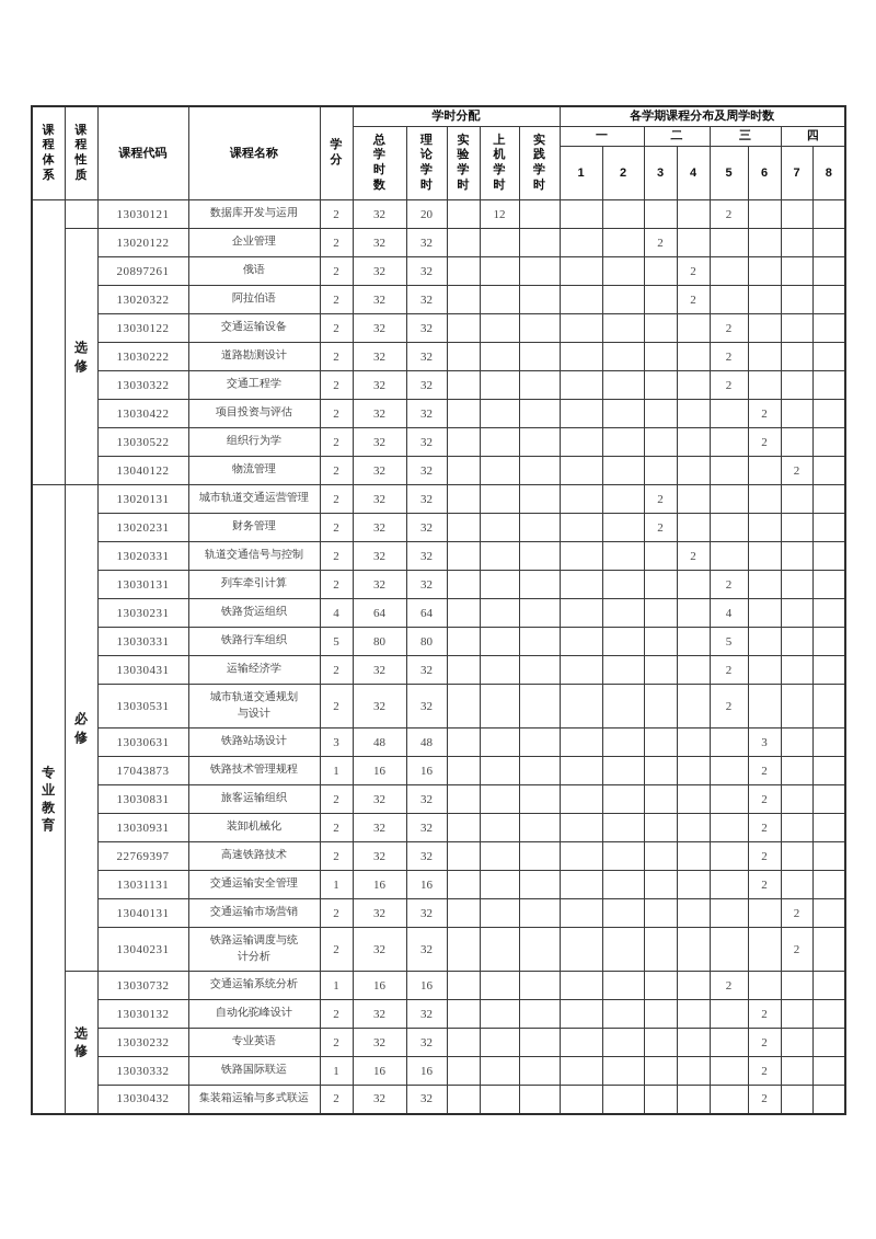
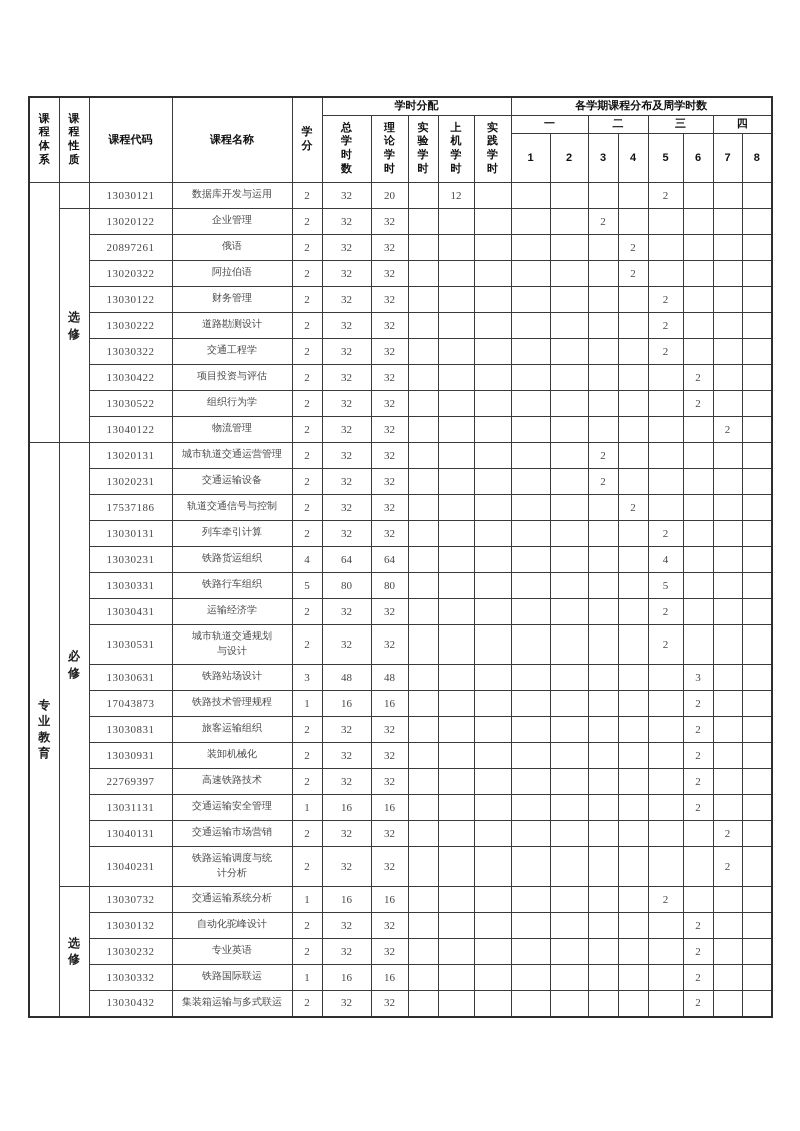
  课程体系	课程性质	课程代码	课程名称	学分	学时分配	各学期课程分布及周学时数
  总学时数	理论学时	实验学时	上机学时	实践学时	一	二	三	四
  1	2	3	4	5	6	7	8
  		13030121	数据库开发与运用	2	32	20		12						2
  选修	13020122	企业管理	2	32	32						2
  20897261	俄语	2	32	32							2
  13020322	阿拉伯语	2	32	32							2
- 13030122	交通运输设备	2	32	32								2
+ 13030122	财务管理	2	32	32								2
  13030222	道路勘测设计	2	32	32								2
  13030322	交通工程学	2	32	32								2
  13030422	项目投资与评估	2	32	32									2
  13030522	组织行为学	2	32	32									2
  13040122	物流管理	2	32	32										2
  专业教育	必修	13020131	城市轨道交通运营管理	2	32	32						2
- 13020231	财务管理	2	32	32						2
+ 13020231	交通运输设备	2	32	32						2
- 13020331	轨道交通信号与控制	2	32	32							2
+ 17537186	轨道交通信号与控制	2	32	32							2
  13030131	列车牵引计算	2	32	32								2
  13030231	铁路货运组织	4	64	64								4
  13030331	铁路行车组织	5	80	80								5
  13030431	运输经济学	2	32	32								2
  13030531	城市轨道交通规划 与设计	2	32	32								2
  13030631	铁路站场设计	3	48	48									3
  17043873	铁路技术管理规程	1	16	16									2
  13030831	旅客运输组织	2	32	32									2
  13030931	装卸机械化	2	32	32									2
  22769397	高速铁路技术	2	32	32									2
  13031131	交通运输安全管理	1	16	16									2
  13040131	交通运输市场营销	2	32	32										2
  13040231	铁路运输调度与统 计分析	2	32	32										2
  选修	13030732	交通运输系统分析	1	16	16								2
  13030132	自动化驼峰设计	2	32	32									2
  13030232	专业英语	2	32	32									2
  13030332	铁路国际联运	1	16	16									2
  13030432	集装箱运输与多式联运	2	32	32									2
